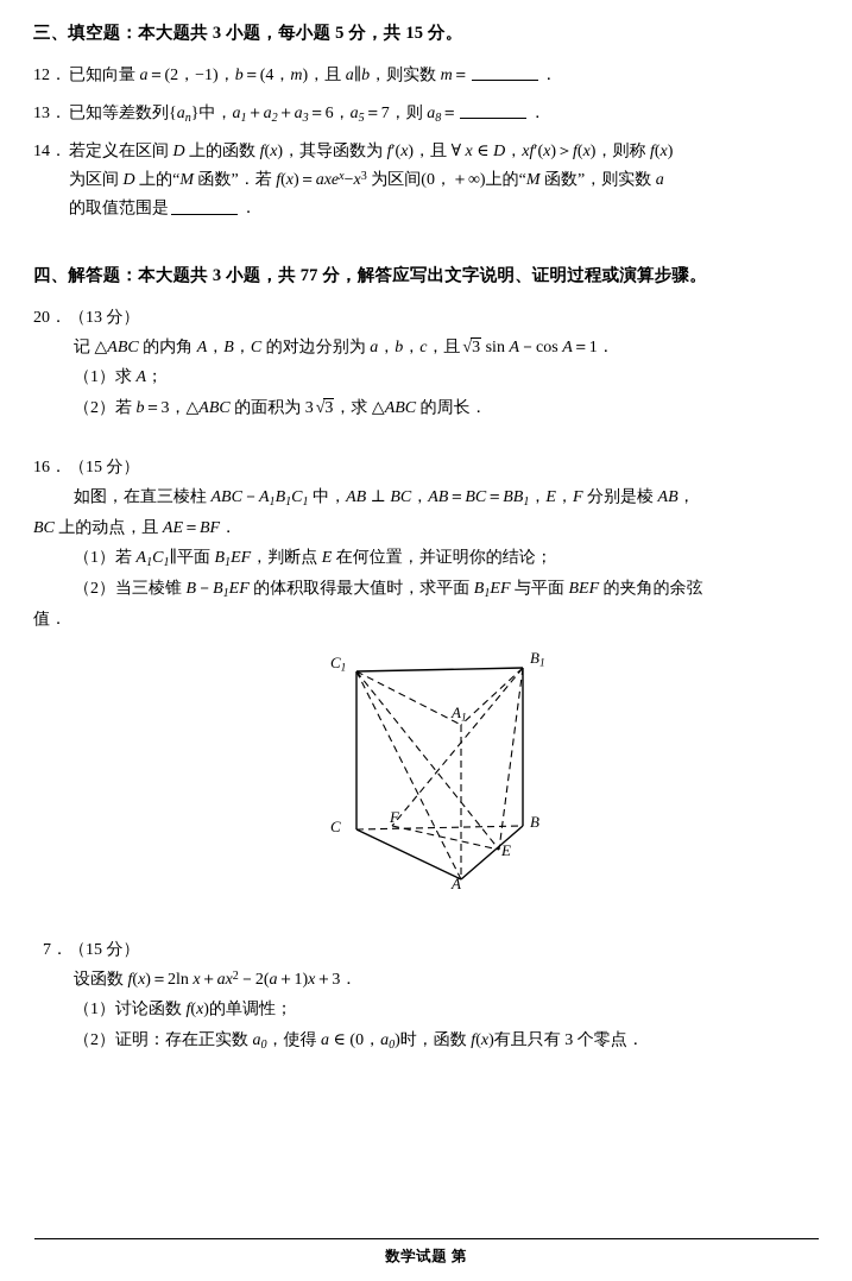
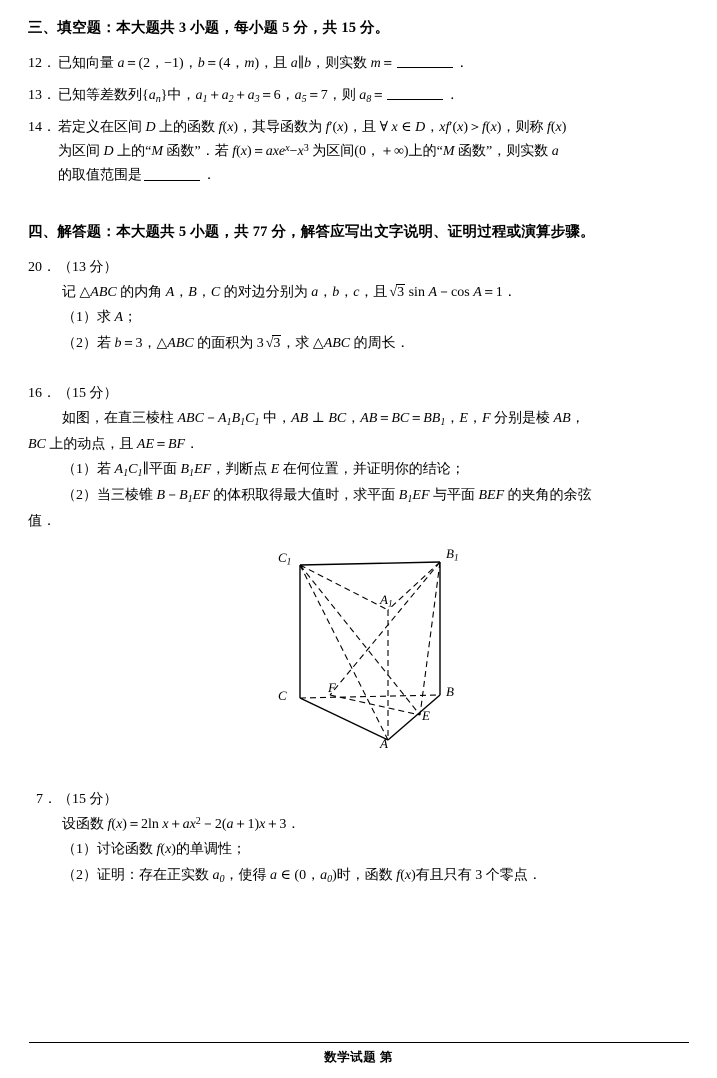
  三、填空题：本大题共 3 小题，每小题 5 分，共 15 分。
  12．
  已知向量 a＝(2，−1)，b＝(4，m)，且 a∥b，则实数 m＝ ．
  13．
  已知等差数列{an}中，a1＋a2＋a3＝6，a5＝7，则 a8＝ ．
  14．
  若定义在区间 D 上的函数 f(x)，其导函数为 f′(x)，且 ∀ x ∈ D，xf′(x)＞f(x)，则称 f(x)
  为区间 D 上的“M 函数”．若 f(x)＝axex−x3 为区间(0，＋∞)上的“M 函数”，则实数 a
  的取值范围是 ．
- 四、解答题：本大题共 3 小题，共 77 分，解答应写出文字说明、证明过程或演算步骤。
+ 四、解答题：本大题共 5 小题，共 77 分，解答应写出文字说明、证明过程或演算步骤。
  20．
  （13 分）
  记 △ABC 的内角 A，B，C 的对边分别为 a，b，c，且 √3 sin A－cos A＝1．
  （1）求 A；
  （2）若 b＝3，△ABC 的面积为 3 √3，求 △ABC 的周长．
  16．
  （15 分）
  如图，在直三棱柱 ABC－A1B1C1 中，AB ⊥ BC，AB＝BC＝BB1，E，F 分别是棱 AB，
  BC 上的动点，且 AE＝BF．
  （1）若 A1C1∥平面 B1EF，判断点 E 在何位置，并证明你的结论；
  （2）当三棱锥 B－B1EF 的体积取得最大值时，求平面 B1EF 与平面 BEF 的夹角的余弦
  值．
  C1
  B1
  A1
  C
  B
  F
  E
  A
  7．
  （15 分）
  设函数 f(x)＝2ln x＋ax2－2(a＋1)x＋3．
  （1）讨论函数 f(x)的单调性；
  （2）证明：存在正实数 a0，使得 a ∈ (0，a0)时，函数 f(x)有且只有 3 个零点．
  数学试题 第
